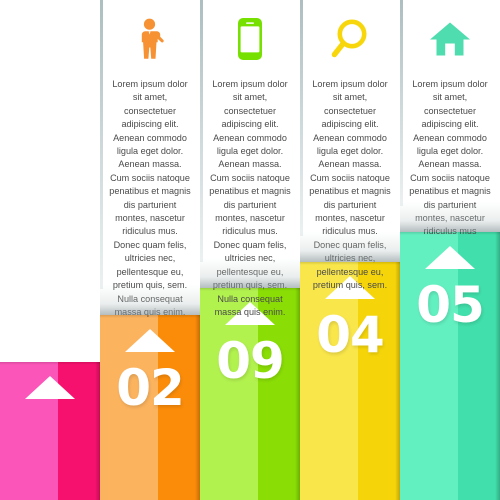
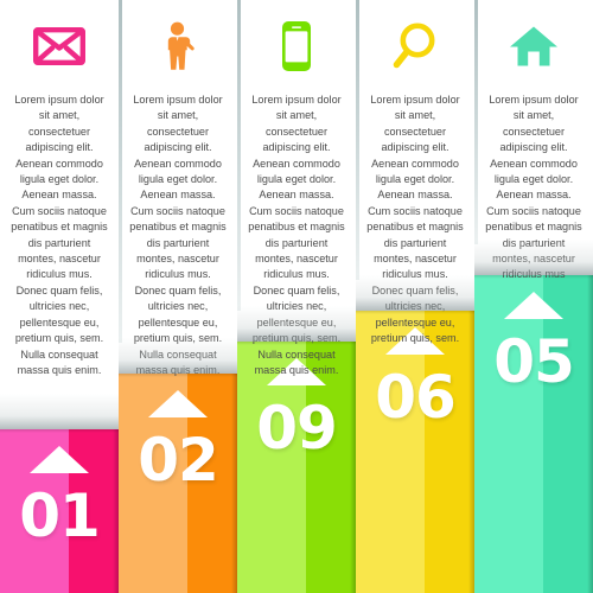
+ 01
+ Lorem ipsum dolor sit amet, consectetuer adipiscing elit. Aenean commodo ligula eget dolor. Aenean massa. Cum sociis natoque penatibus et magnis dis parturient montes, nascetur ridiculus mus. Donec quam felis, ultricies nec, pellentesque eu, pretium quis, sem. Nulla consequat massa quis enim.
  02
  Lorem ipsum dolor sit amet, consectetuer adipiscing elit. Aenean commodo ligula eget dolor. Aenean massa. Cum sociis natoque penatibus et magnis dis parturient montes, nascetur ridiculus mus. Donec quam felis, ultricies nec, pellentesque eu,
  09
  Lorem ipsum dolor sit amet, consectetuer adipiscing elit. Aenean commodo ligula eget dolor. Aenean massa. Cum sociis natoque penatibus et magnis dis parturient montes, nascetur ridiculus mus. Donec quam felis, Nulla consequat massa quis enim.
- 04
+ 06
  Lorem ipsum dolor sit amet, consectetuer adipiscing elit. Aenean commodo ligula eget dolor. Aenean massa. Cum sociis natoque penatibus et magnis dis parturient montes, nascetur pellentesque eu, pretium quis, sem.
  05
  Lorem ipsum dolor sit amet, consectetuer adipiscing elit. Aenean commodo ligula eget dolor. Aenean massa. Cum sociis natoque penatibus et magnis
